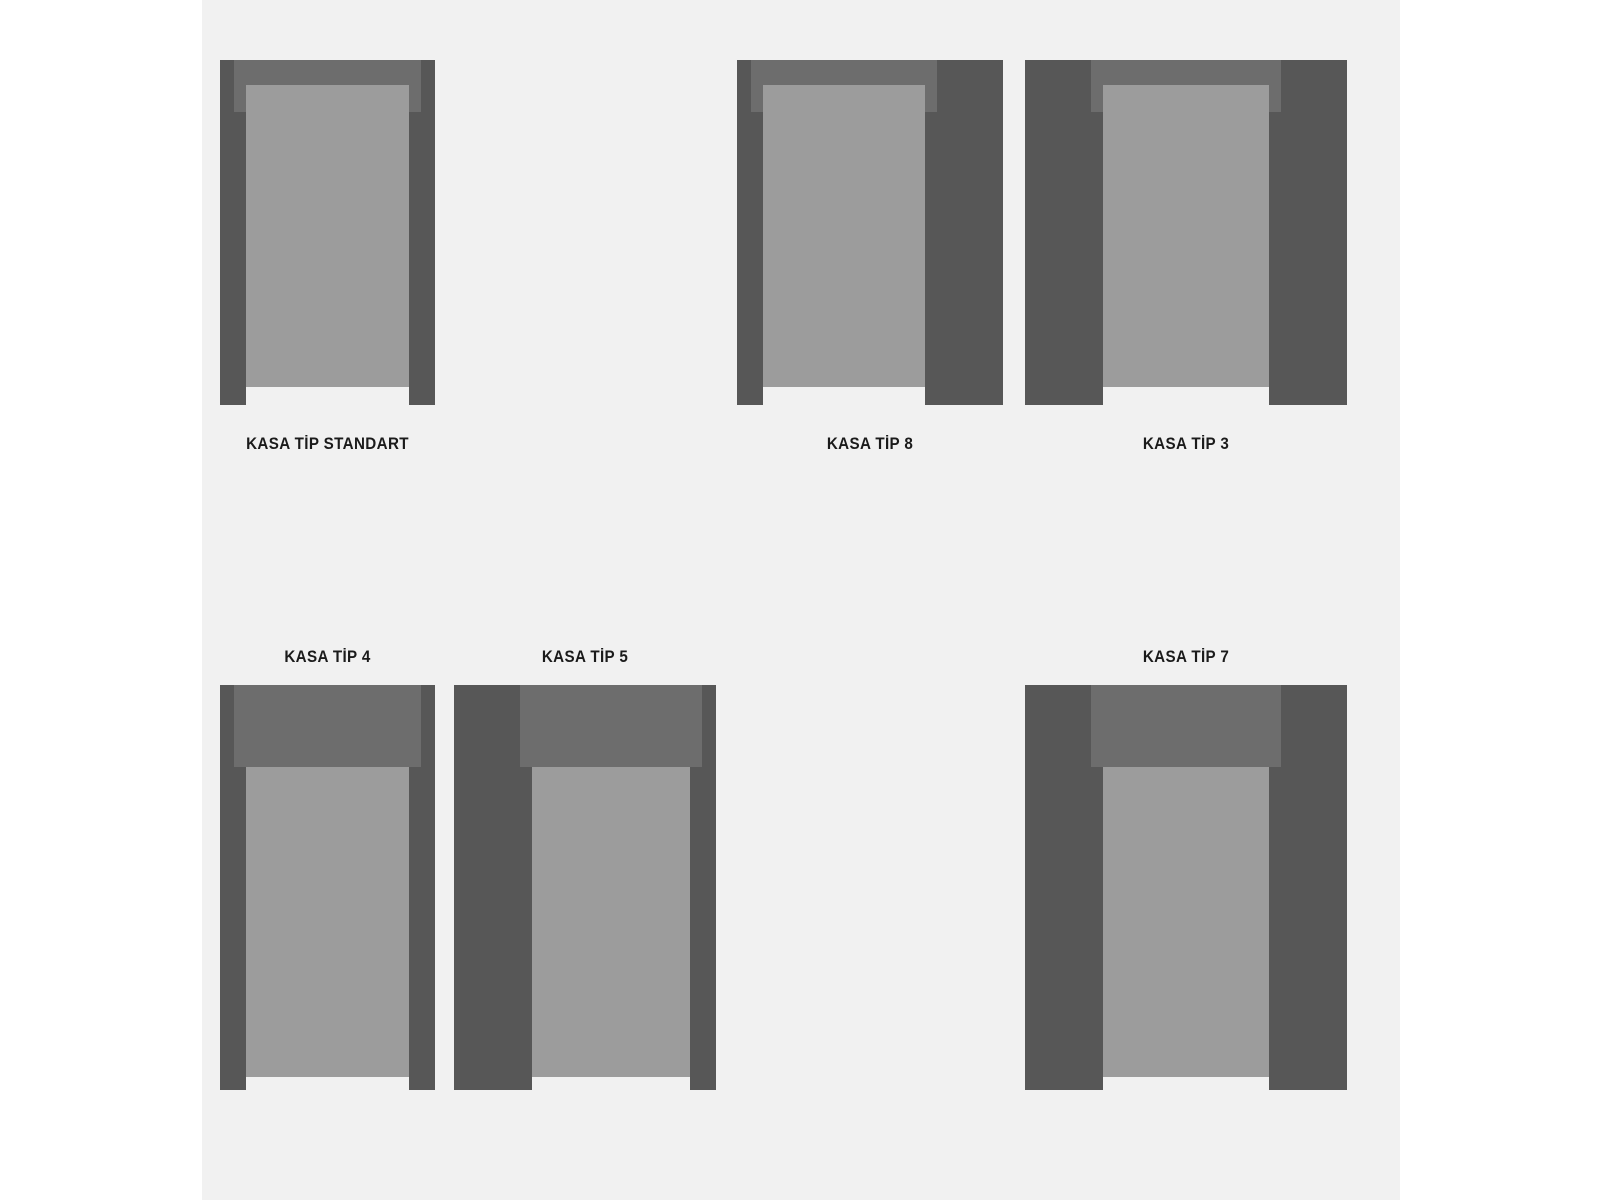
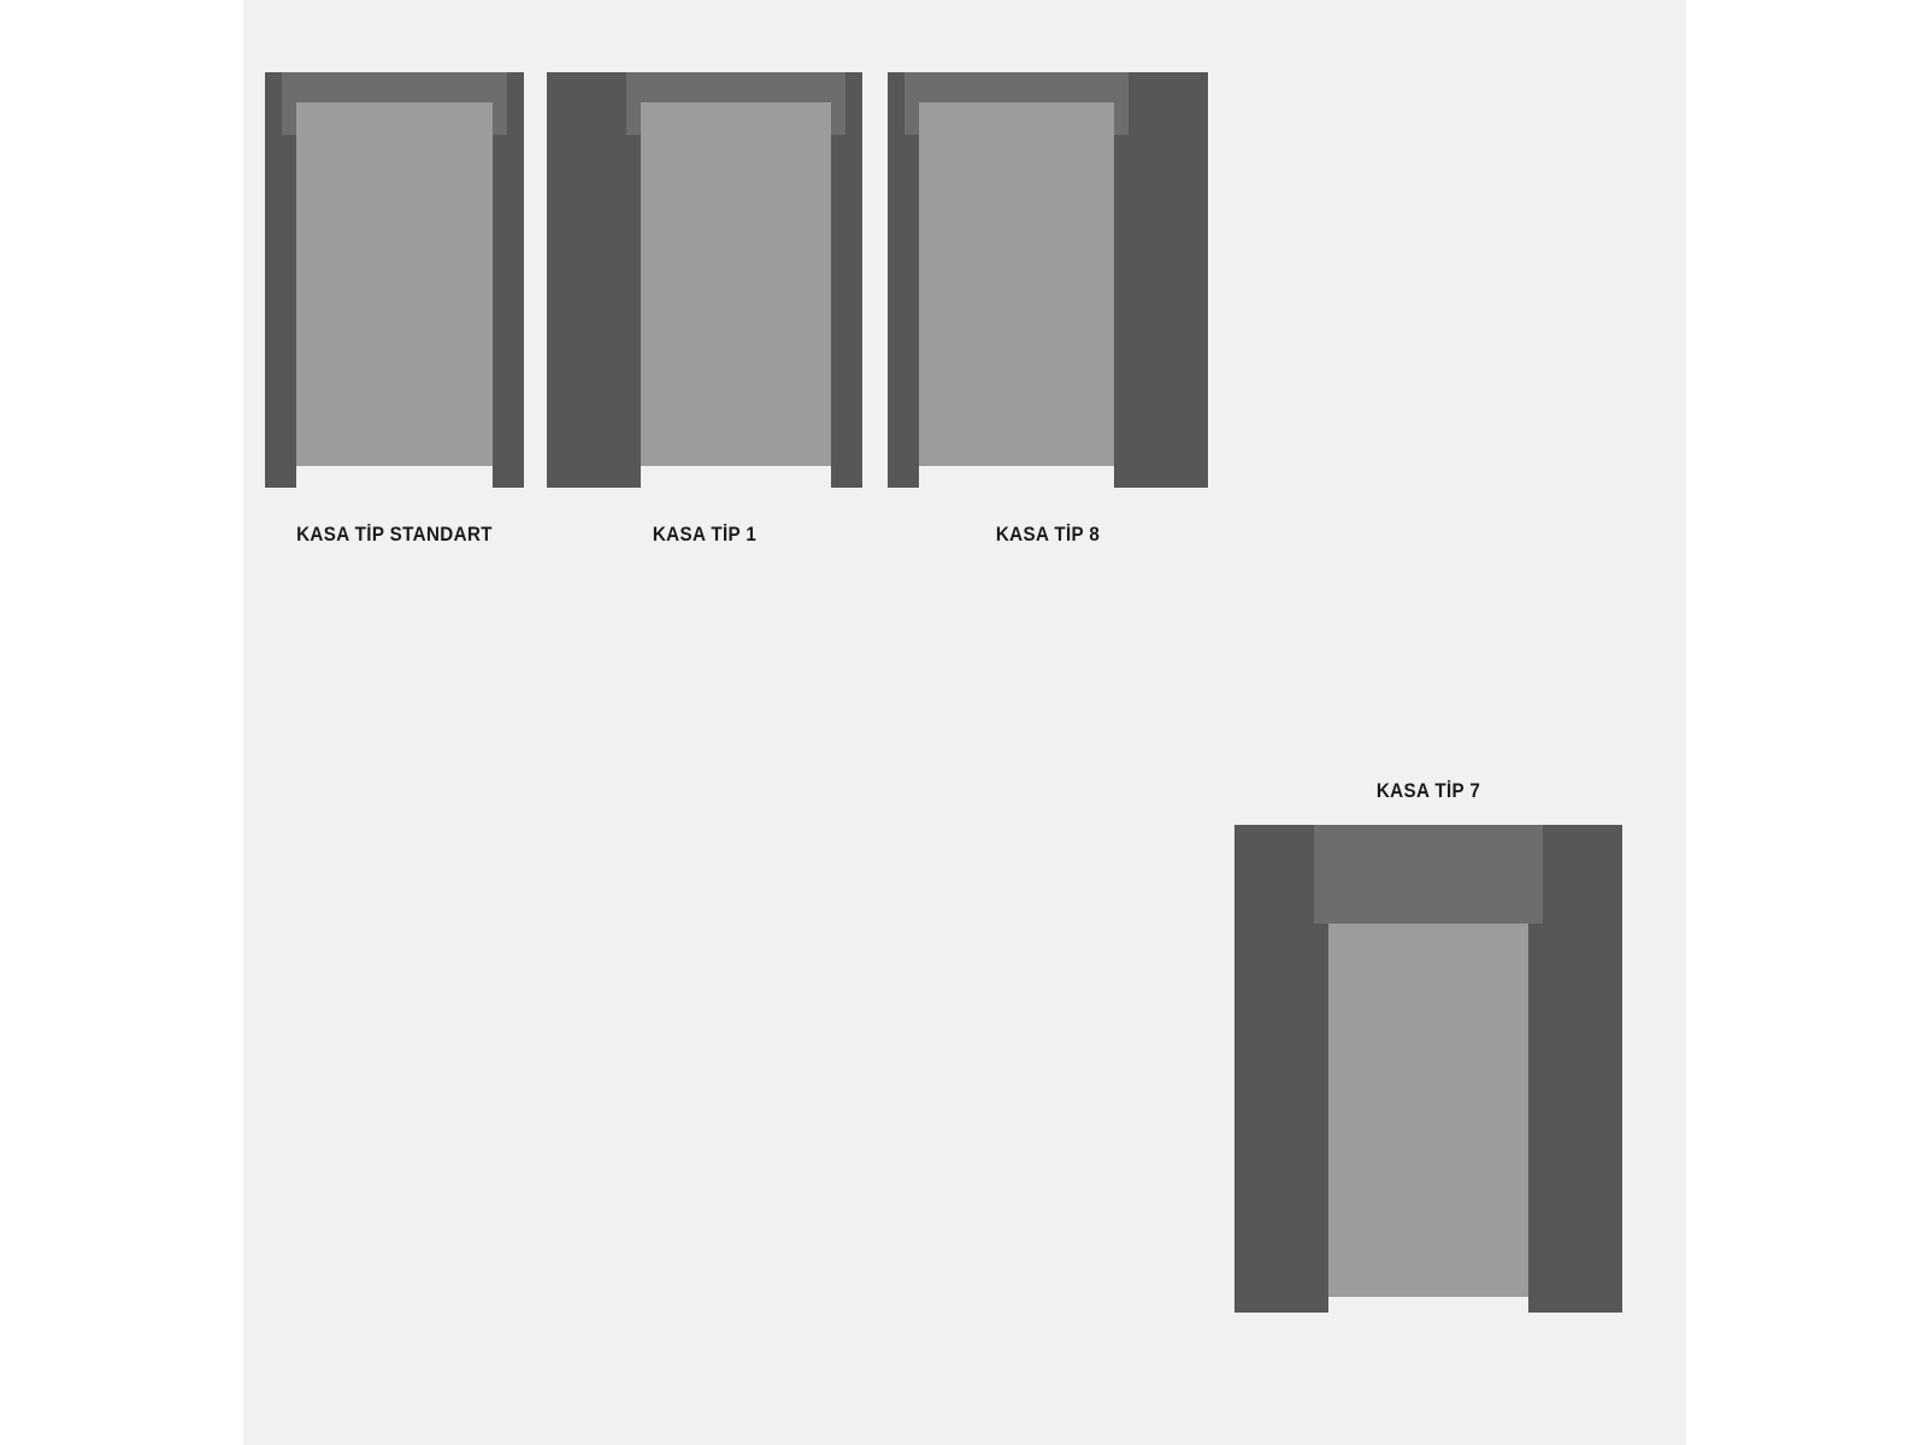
  KASA TİP STANDART
+ KASA TİP 1
  KASA TİP 8
- KASA TİP 3
- KASA TİP 4
- KASA TİP 5
  KASA TİP 7
